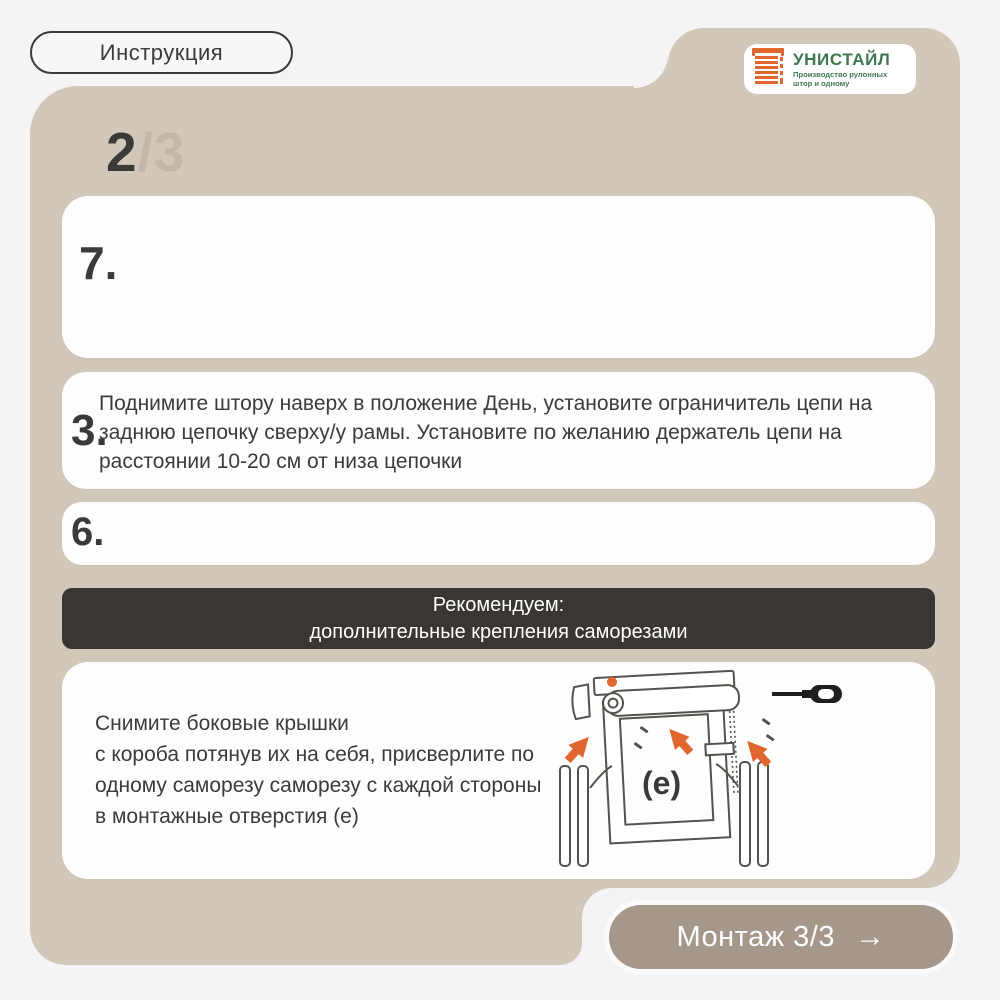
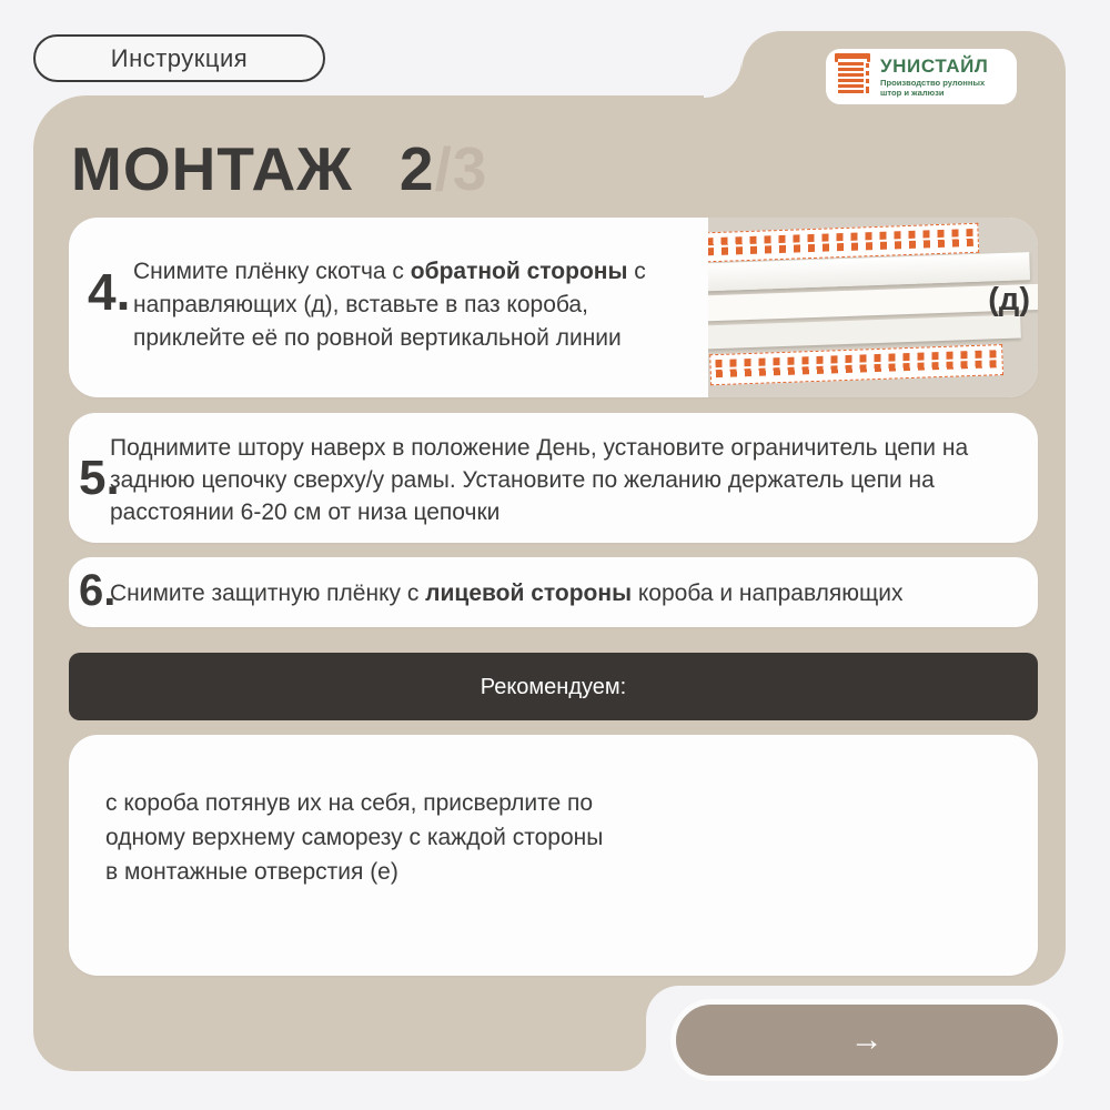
  Инструкция
  УНИСТАЙЛ
- Производство рулонных штор и одному
+ Производство рулонных штор и жалюзи
+ МОНТАЖ
  2
- 7.
+ 4.
+ Снимите плёнку скотча с обратной стороны с направляющих (д), вставьте в паз короба, приклейте её по ровной вертикальной линии
+ (д)
- 3.
+ 5.
- Поднимите штору наверх в положение День, установите ограничитель цепи на заднюю цепочку сверху/у рамы. Установите по желанию держатель цепи на расстоянии 10-20 см от низа цепочки
+ Поднимите штору наверх в положение День, установите ограничитель цепи на заднюю цепочку сверху/у рамы. Установите по желанию держатель цепи на расстоянии 6-20 см от низа цепочки
  6.
+ Снимите защитную плёнку с лицевой стороны короба и направляющих
  Рекомендуем:
- дополнительные крепления саморезами
- Снимите боковые крышки
- с короба потянув их на себя, присверлите по одному саморезу саморезу с каждой стороны в монтажные отверстия (е)
+ с короба потянув их на себя, присверлите по одному верхнему саморезу с каждой стороны в монтажные отверстия (е)
- (e)
- Монтаж 3/3
  →
